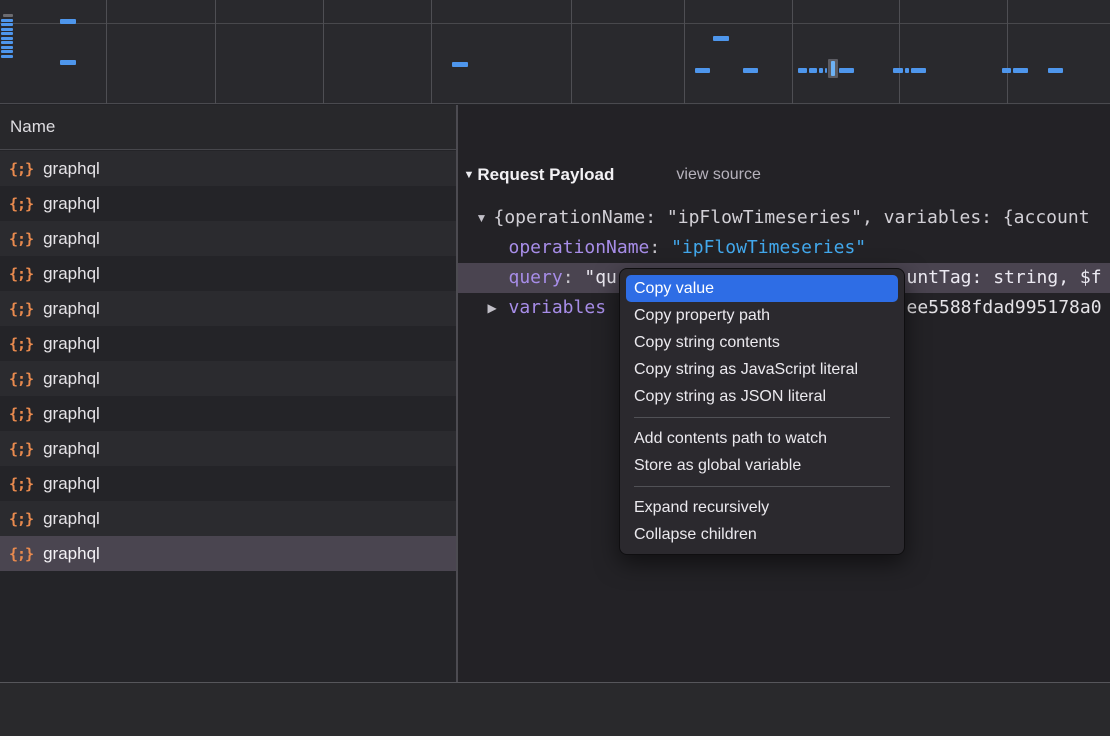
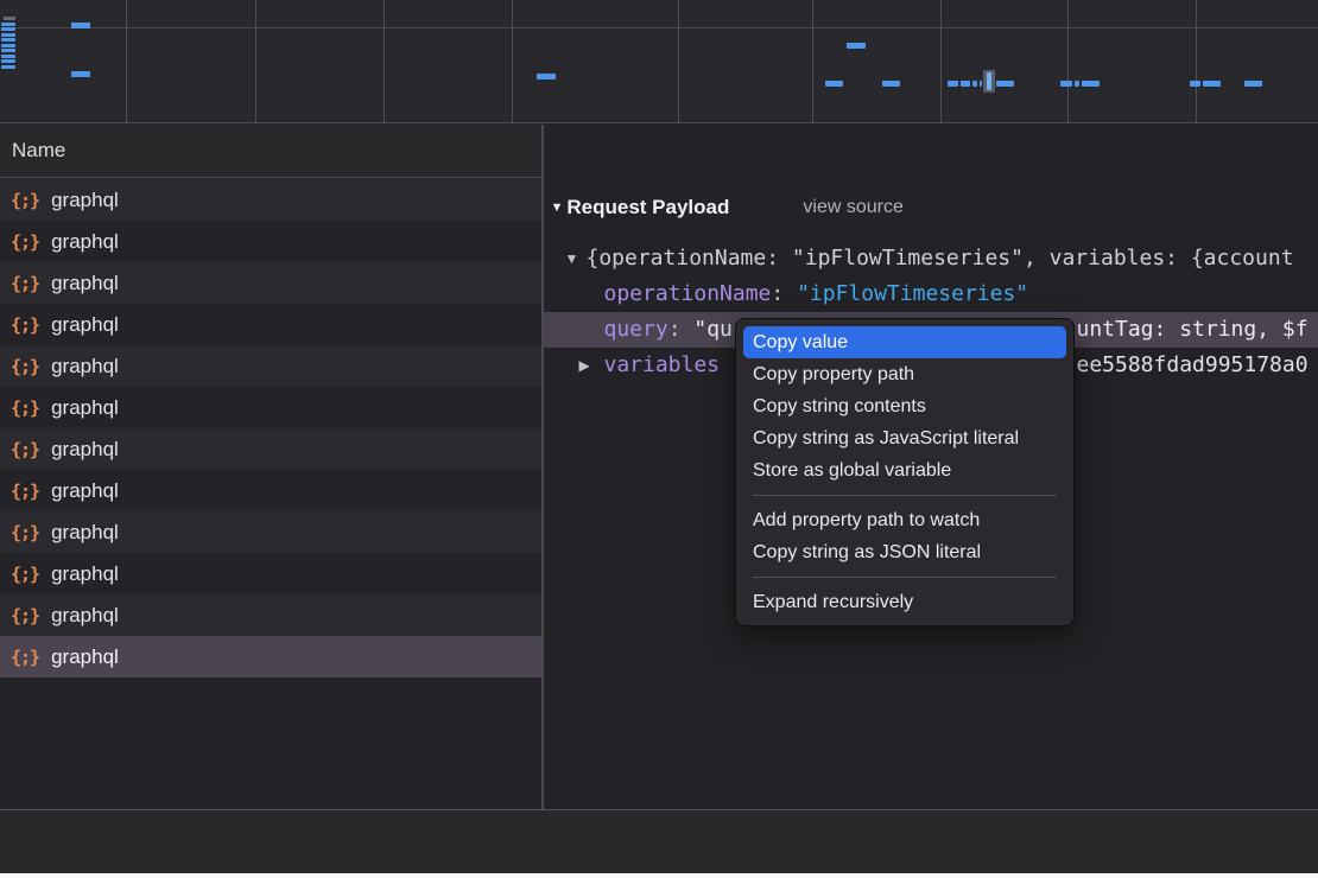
  Name
  {;}
  graphql
  {;}
  graphql
  {;}
  graphql
  {;}
  graphql
  {;}
  graphql
  {;}
  graphql
  {;}
  graphql
  {;}
  graphql
  {;}
  graphql
  {;}
  graphql
  {;}
  graphql
  {;}
  graphql
  ▼
  Request Payload
  view source
  ▼
  {operationName: "ipFlowTimeseries", variables: {account
  operationName: "ipFlowTimeseries"
  query: "qu
  untTag: string, $f
  ▶
  variables
  ee5588fdad995178a0
  Copy value
  Copy property path
  Copy string contents
  Copy string as JavaScript literal
- Copy string as JSON literal
+ Store as global variable
- Add contents path to watch
+ Add property path to watch
- Store as global variable
+ Copy string as JSON literal
  Expand recursively
- Collapse children
